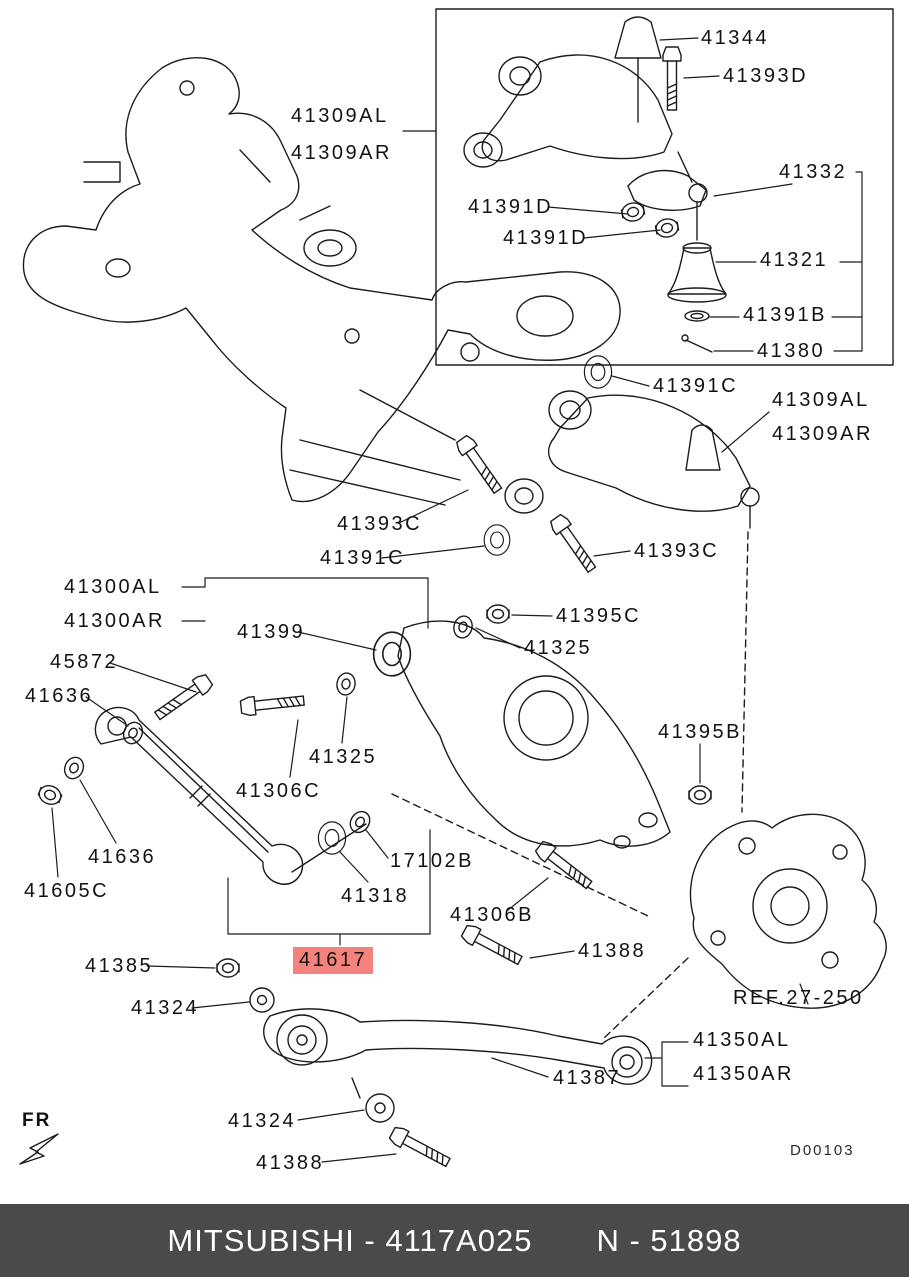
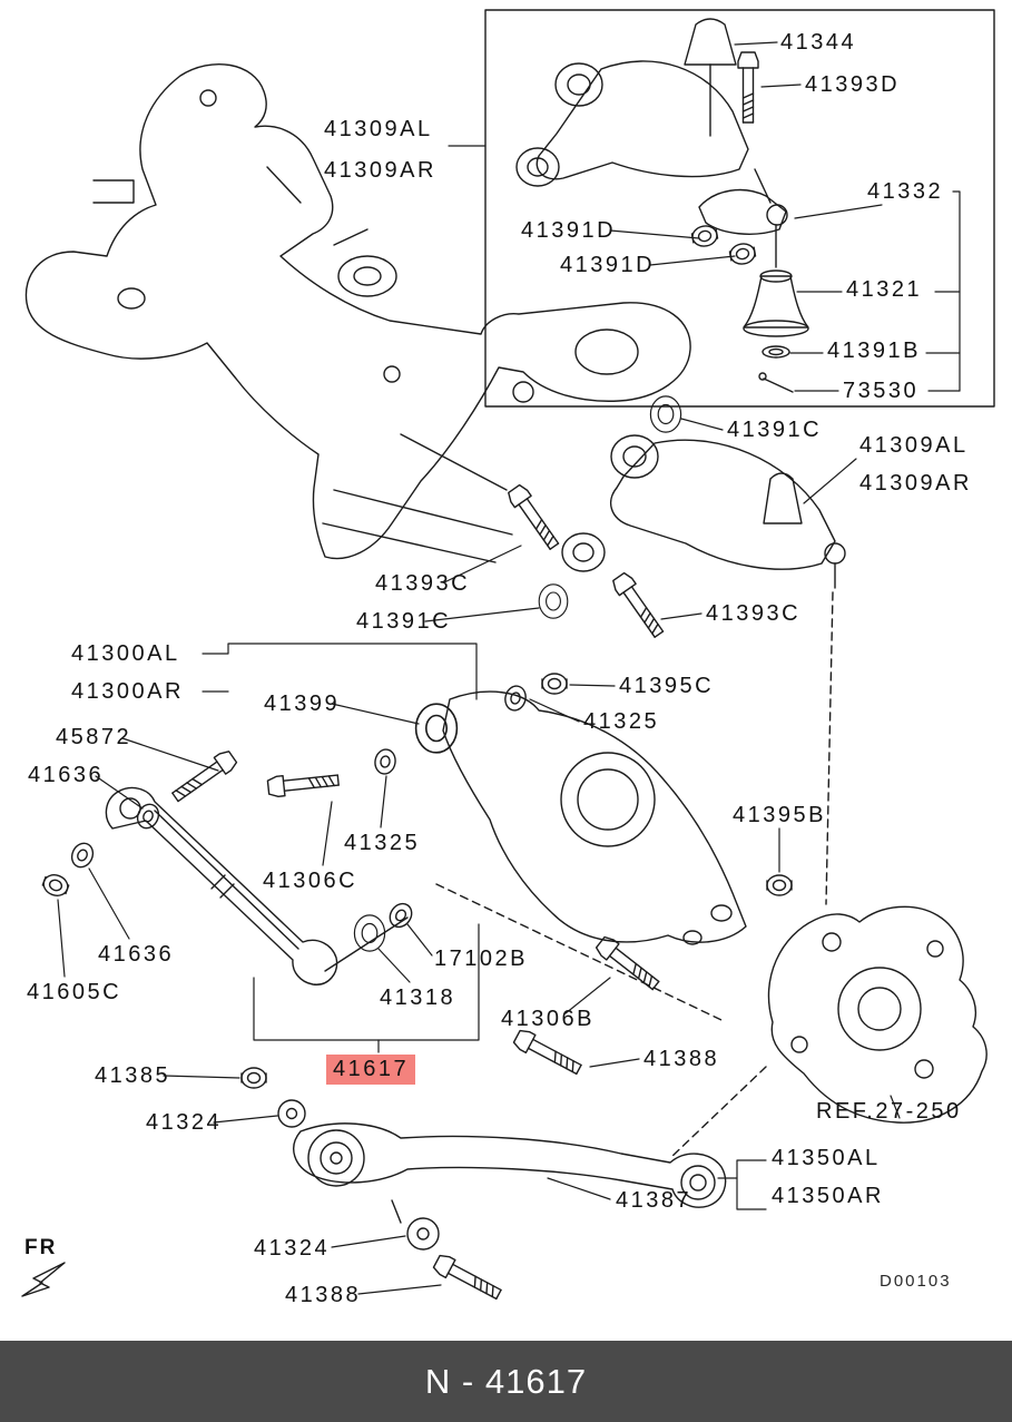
  41344
  41393D
  41309AL
  41309AR
  41391D
  41391D
  41332
  41321
  41391B
- 41380
+ 73530
  41391C
  41309AL
  41309AR
  41393C
  41391C
  41393C
  41300AL
  41300AR
  41399
  41395C
  41325
  45872
  41636
  41325
  41306C
  41395B
  41636
  41605C
  17102B
  41318
  41306B
  41617
  41385
  41388
  REF.27-250
  41324
  41350AL
  41350AR
  41387
  41324
  41388
  FR
  D00103
- MITSUBISHI - 4117A025
- N - 51898
+ N - 41617
